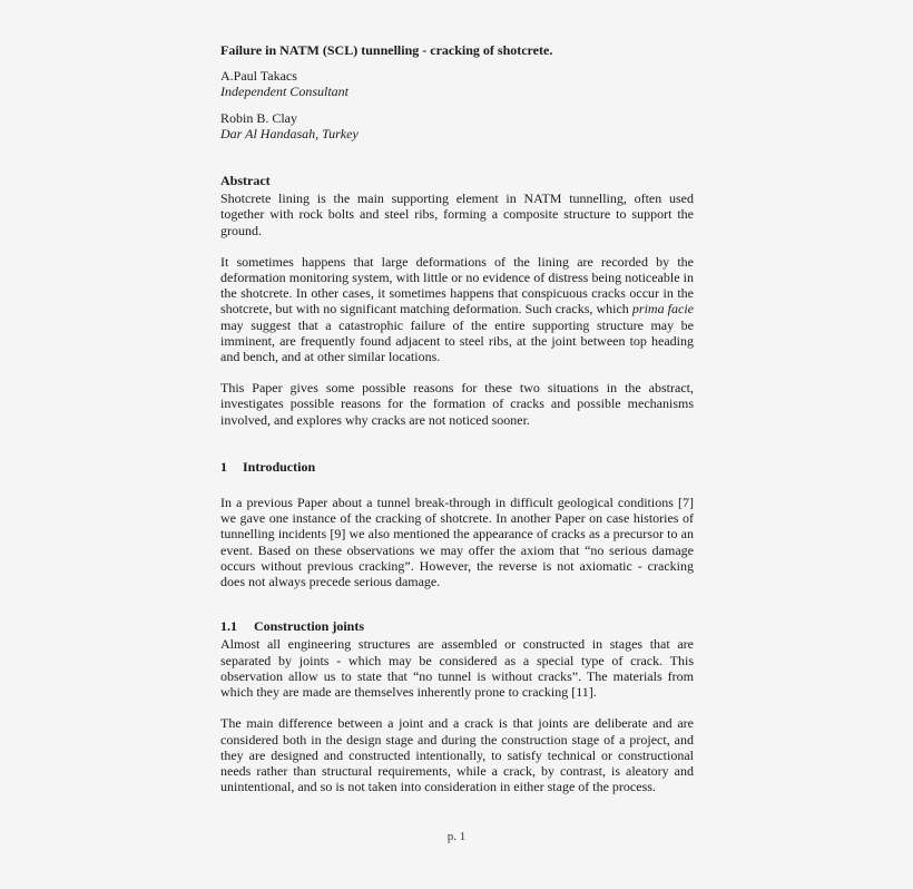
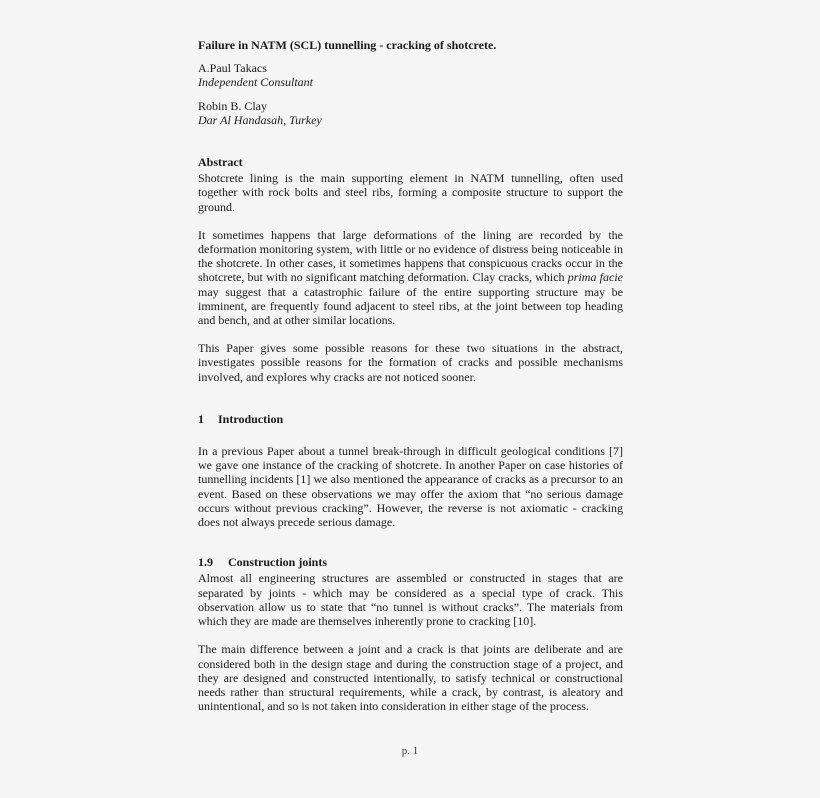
  Failure in NATM (SCL) tunnelling - cracking of shotcrete.
  A.Paul Takacs
  Independent Consultant
  Robin B. Clay
  Dar Al Handasah, Turkey
  Abstract
  Shotcrete lining is the main supporting element in NATM tunnelling, often used together with rock bolts and steel ribs, forming a composite structure to support the ground.
- It sometimes happens that large deformations of the lining are recorded by the deformation monitoring system, with little or no evidence of distress being noticeable in the shotcrete. In other cases, it sometimes happens that conspicuous cracks occur in the shotcrete, but with no significant matching deformation. Such cracks, which prima facie may suggest that a catastrophic failure of the entire supporting structure may be imminent, are frequently found adjacent to steel ribs, at the joint between top heading and bench, and at other similar locations.
+ It sometimes happens that large deformations of the lining are recorded by the deformation monitoring system, with little or no evidence of distress being noticeable in the shotcrete. In other cases, it sometimes happens that conspicuous cracks occur in the shotcrete, but with no significant matching deformation. Clay cracks, which prima facie may suggest that a catastrophic failure of the entire supporting structure may be imminent, are frequently found adjacent to steel ribs, at the joint between top heading and bench, and at other similar locations.
  This Paper gives some possible reasons for these two situations in the abstract, investigates possible reasons for the formation of cracks and possible mechanisms involved, and explores why cracks are not noticed sooner.
  1 Introduction
- In a previous Paper about a tunnel break-through in difficult geological conditions [7] we gave one instance of the cracking of shotcrete. In another Paper on case histories of tunnelling incidents [9] we also mentioned the appearance of cracks as a precursor to an event. Based on these observations we may offer the axiom that “no serious damage occurs without previous cracking”. However, the reverse is not axiomatic - cracking does not always precede serious damage.
+ In a previous Paper about a tunnel break-through in difficult geological conditions [7] we gave one instance of the cracking of shotcrete. In another Paper on case histories of tunnelling incidents [1] we also mentioned the appearance of cracks as a precursor to an event. Based on these observations we may offer the axiom that “no serious damage occurs without previous cracking”. However, the reverse is not axiomatic - cracking does not always precede serious damage.
- 1.1 Construction joints
+ 1.9 Construction joints
- Almost all engineering structures are assembled or constructed in stages that are separated by joints - which may be considered as a special type of crack. This observation allow us to state that “no tunnel is without cracks”. The materials from which they are made are themselves inherently prone to cracking [11].
+ Almost all engineering structures are assembled or constructed in stages that are separated by joints - which may be considered as a special type of crack. This observation allow us to state that “no tunnel is without cracks”. The materials from which they are made are themselves inherently prone to cracking [10].
  The main difference between a joint and a crack is that joints are deliberate and are considered both in the design stage and during the construction stage of a project, and they are designed and constructed intentionally, to satisfy technical or constructional needs rather than structural requirements, while a crack, by contrast, is aleatory and unintentional, and so is not taken into consideration in either stage of the process.
  p. 1
